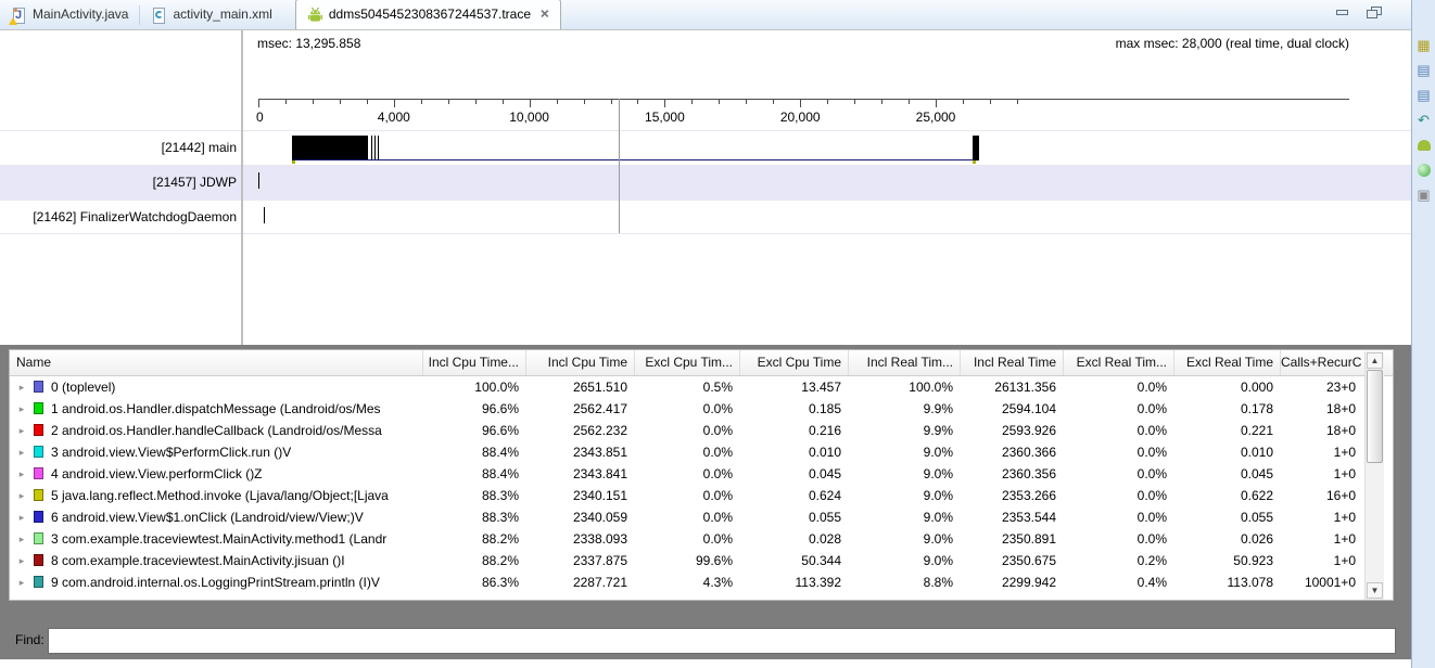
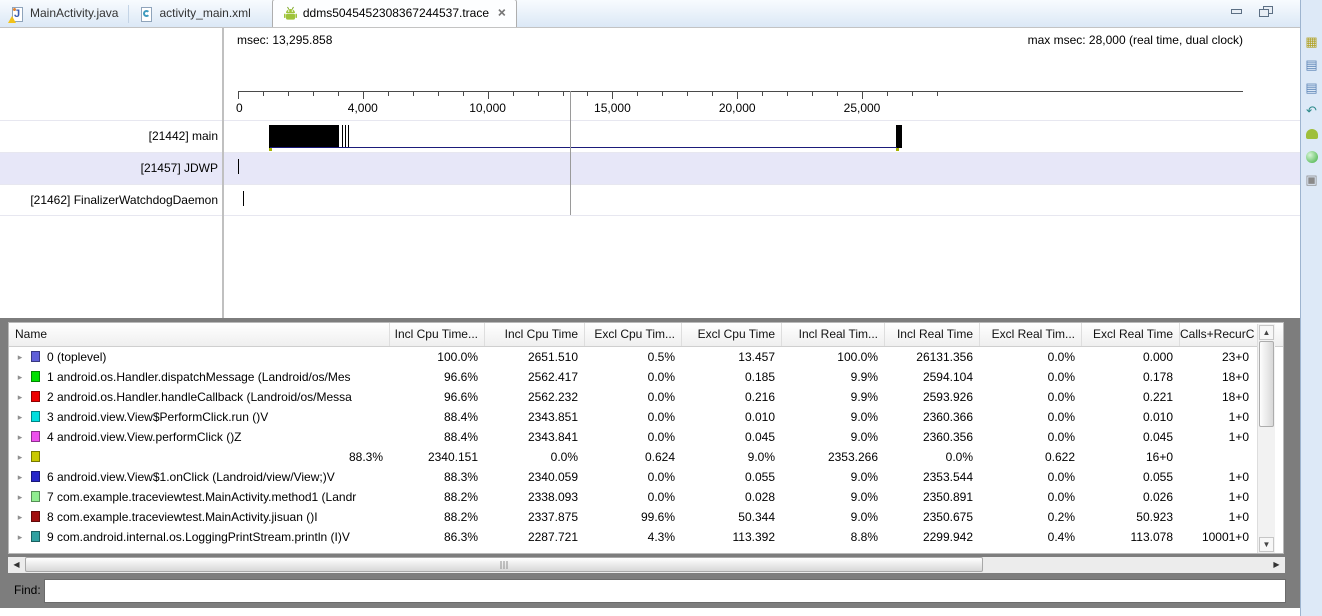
  J
  MainActivity.java
  activity_main.xml
  ddms5045452308367244537.trace
  ❌︎
  ▦
  ▤
  ▤
  ↶
  ▣
  msec: 13,295.858
  max msec: 28,000 (real time, dual clock)
  0
  4,000
  10,000
  15,000
  20,000
  25,000
  [21442] main
  [21457] JDWP
  [21462] FinalizerWatchdogDaemon
  Name
  Incl Cpu Time...
  Incl Cpu Time
  Excl Cpu Tim...
  Excl Cpu Time
  Incl Real Tim...
  Incl Real Time
  Excl Real Tim...
  Excl Real Time
  Calls+RecurC
  ▸
  0 (toplevel)
  100.0%
  2651.510
  0.5%
  13.457
  100.0%
  26131.356
  0.0%
  0.000
  23+0
  ▸
  1 android.os.Handler.dispatchMessage (Landroid/os/Mes
  96.6%
  2562.417
  0.0%
  0.185
  9.9%
  2594.104
  0.0%
  0.178
  18+0
  ▸
  2 android.os.Handler.handleCallback (Landroid/os/Messa
  96.6%
  2562.232
  0.0%
  0.216
  9.9%
  2593.926
  0.0%
  0.221
  18+0
  ▸
  3 android.view.View$PerformClick.run ()V
  88.4%
  2343.851
  0.0%
  0.010
  9.0%
  2360.366
  0.0%
  0.010
  1+0
  ▸
  4 android.view.View.performClick ()Z
  88.4%
  2343.841
  0.0%
  0.045
  9.0%
  2360.356
  0.0%
  0.045
  1+0
  ▸
- 5 java.lang.reflect.Method.invoke (Ljava/lang/Object;[Ljava
  88.3%
  2340.151
  0.0%
  0.624
  9.0%
  2353.266
  0.0%
  0.622
  16+0
  ▸
  6 android.view.View$1.onClick (Landroid/view/View;)V
  88.3%
  2340.059
  0.0%
  0.055
  9.0%
  2353.544
  0.0%
  0.055
  1+0
  ▸
- 3 com.example.traceviewtest.MainActivity.method1 (Landr
+ 7 com.example.traceviewtest.MainActivity.method1 (Landr
  88.2%
  2338.093
  0.0%
  0.028
  9.0%
  2350.891
  0.0%
  0.026
  1+0
  ▸
  8 com.example.traceviewtest.MainActivity.jisuan ()I
  88.2%
  2337.875
  99.6%
  50.344
  9.0%
  2350.675
  0.2%
  50.923
  1+0
  ▸
  9 com.android.internal.os.LoggingPrintStream.println (I)V
  86.3%
  2287.721
  4.3%
  113.392
  8.8%
  2299.942
  0.4%
  113.078
  10001+0
  ▲
  ▼
+ ◀
+ ▶
  Find:
